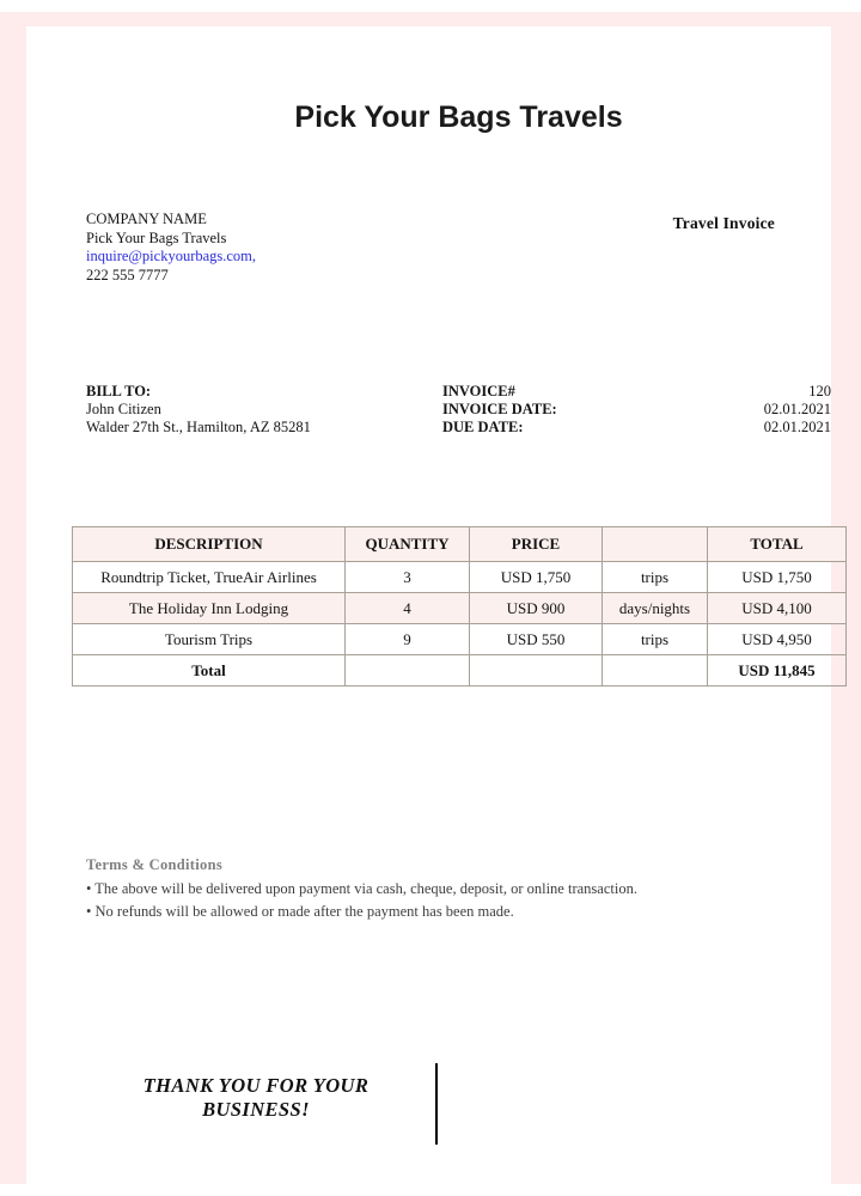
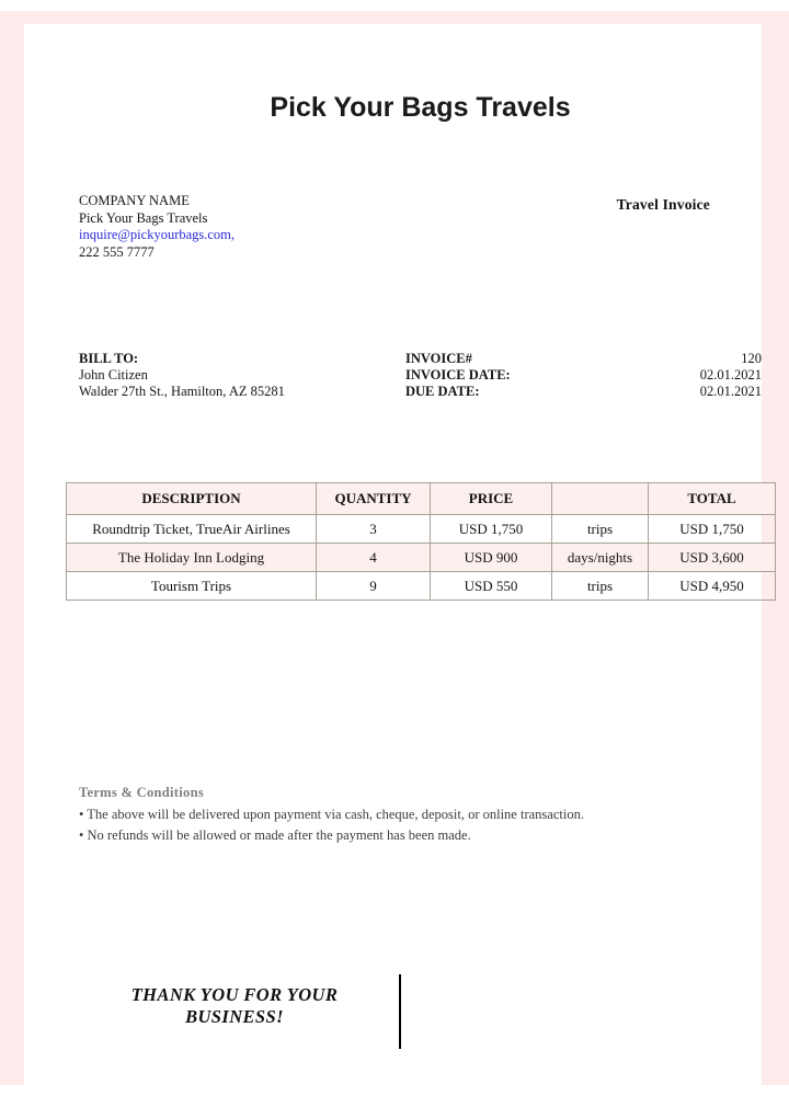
  Pick Your Bags Travels
  COMPANY NAME
  Pick Your Bags Travels
  inquire@pickyourbags.com,
  222 555 7777
  Travel Invoice
  BILL TO:
  John Citizen
  Walder 27th St., Hamilton, AZ 85281
  INVOICE#
  120
  INVOICE DATE:
  02.01.2021
  DUE DATE:
  02.01.2021
  DESCRIPTION	QUANTITY	PRICE		TOTAL
  Roundtrip Ticket, TrueAir Airlines	3	USD 1,750	trips	USD 1,750
- The Holiday Inn Lodging	4	USD 900	days/nights	USD 4,100
+ The Holiday Inn Lodging	4	USD 900	days/nights	USD 3,600
  Tourism Trips	9	USD 550	trips	USD 4,950
- Total				USD 11,845
  Terms & Conditions
  • The above will be delivered upon payment via cash, cheque, deposit, or online transaction.
  • No refunds will be allowed or made after the payment has been made.
  THANK YOU FOR YOUR
  BUSINESS!
